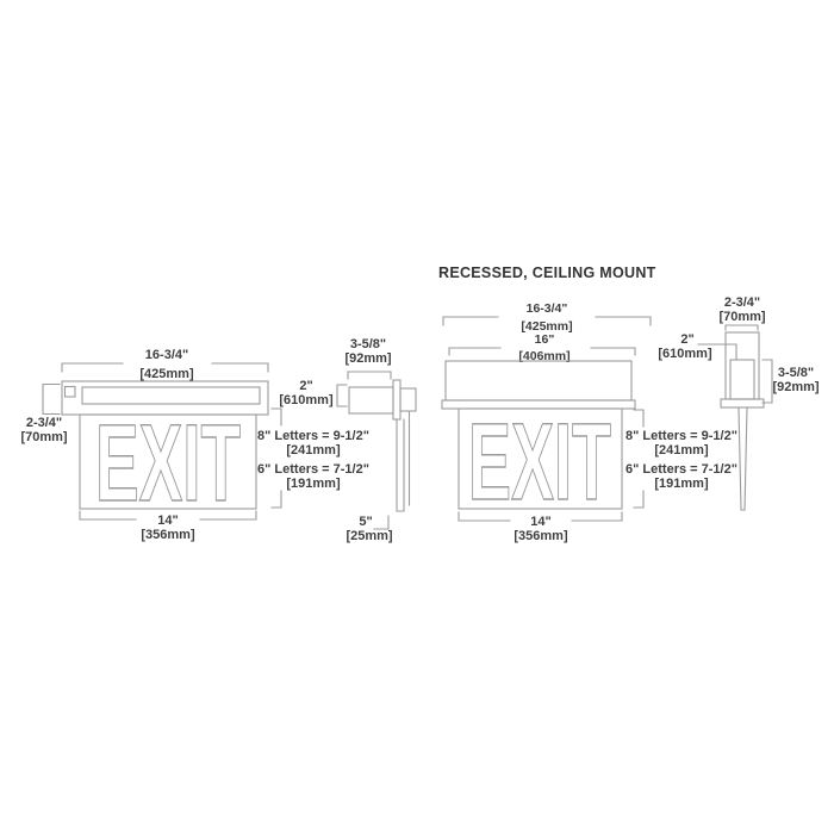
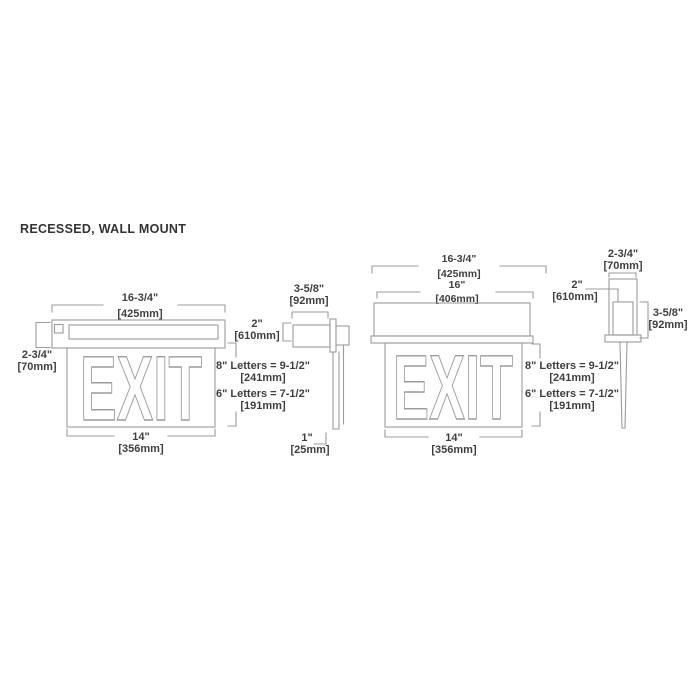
+ RECESSED, WALL MOUNT
  EXIT
  16-3/4"
  [425mm]
  2-3/4"
  [70mm]
  14"
  [356mm]
  8" Letters = 9-1/2"
  [241mm]
  6" Letters = 7-1/2"
  [191mm]
  3-5/8"
  [92mm]
  2"
  [610mm]
- 5"
+ 1"
  [25mm]
- RECESSED, CEILING MOUNT
  16-3/4"
  [425mm]
  16"
  [406mm]
  EXIT
  14"
  [356mm]
  8" Letters = 9-1/2"
  [241mm]
  6" Letters = 7-1/2"
  [191mm]
  2-3/4"
  [70mm]
  2"
  [610mm]
  3-5/8"
  [92mm]
